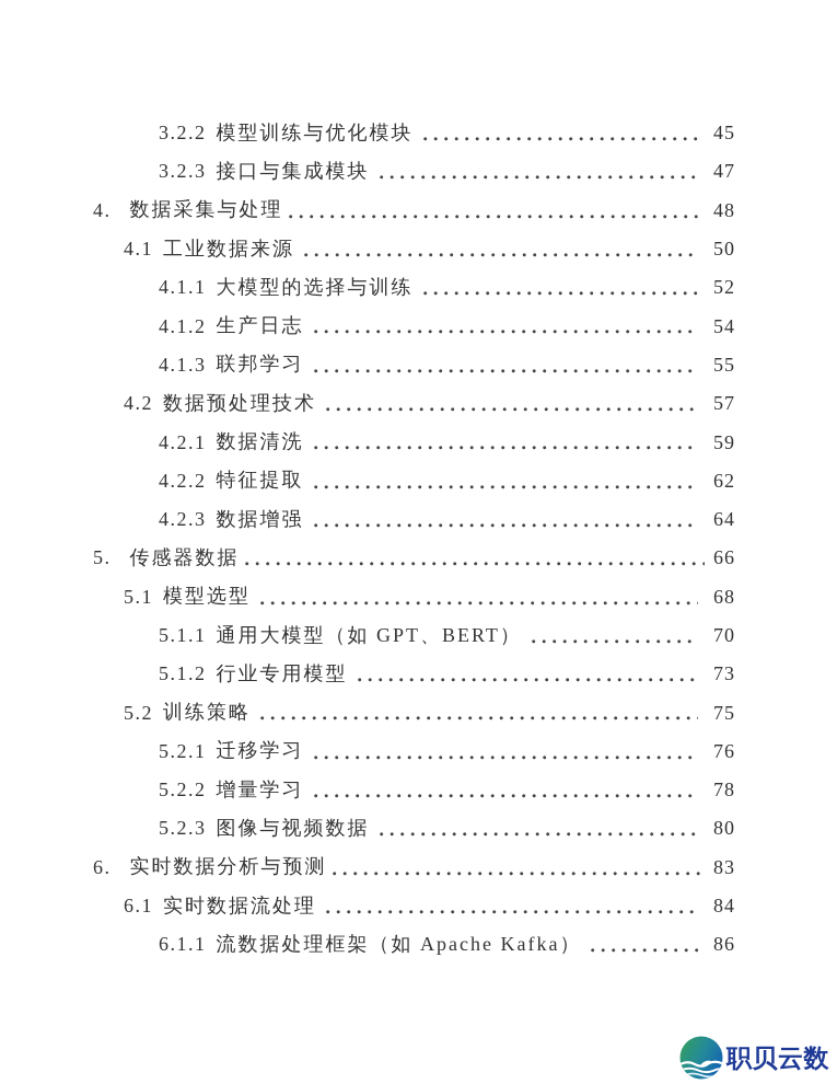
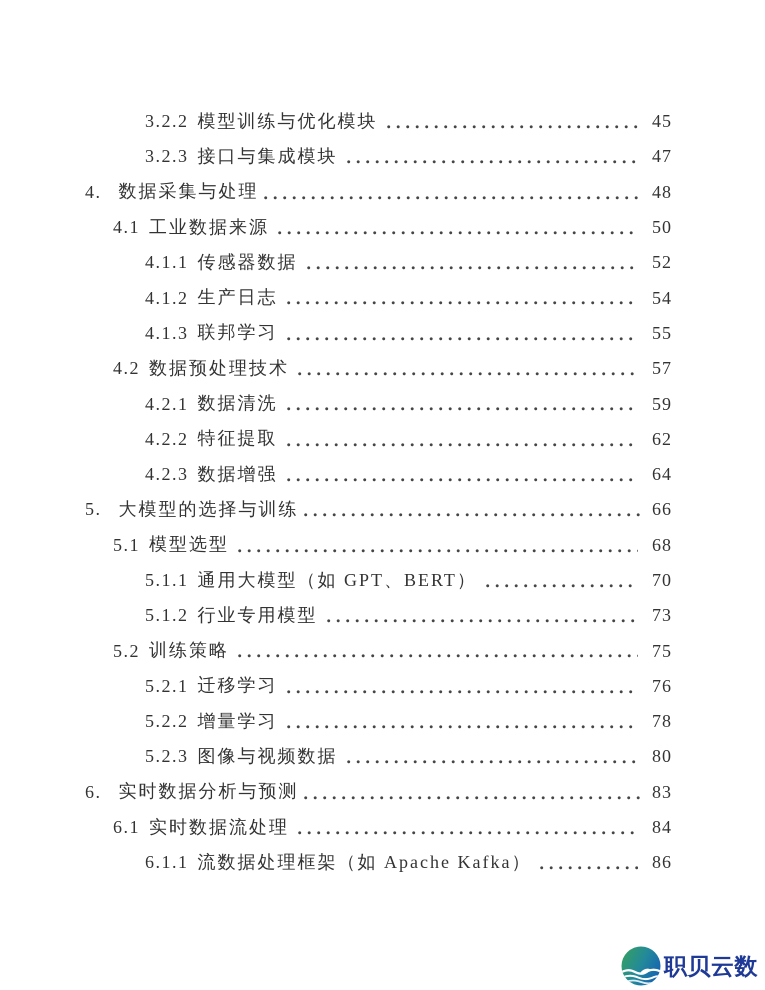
  3.2.2
  模型训练与优化模块
  45
  3.2.3
  接口与集成模块
  47
  4.
  数据采集与处理
  48
  4.1
  工业数据来源
  50
  4.1.1
- 大模型的选择与训练
+ 传感器数据
  52
  4.1.2
  生产日志
  54
  4.1.3
  联邦学习
  55
  4.2
  数据预处理技术
  57
  4.2.1
  数据清洗
  59
  4.2.2
  特征提取
  62
  4.2.3
  数据增强
  64
  5.
- 传感器数据
+ 大模型的选择与训练
  66
  5.1
  模型选型
  68
  5.1.1
  通用大模型（如 GPT、BERT）
  70
  5.1.2
  行业专用模型
  73
  5.2
  训练策略
  75
  5.2.1
  迁移学习
  76
  5.2.2
  增量学习
  78
  5.2.3
  图像与视频数据
  80
  6.
  实时数据分析与预测
  83
  6.1
  实时数据流处理
  84
  6.1.1
  流数据处理框架（如 Apache Kafka）
  86
  职贝云数
